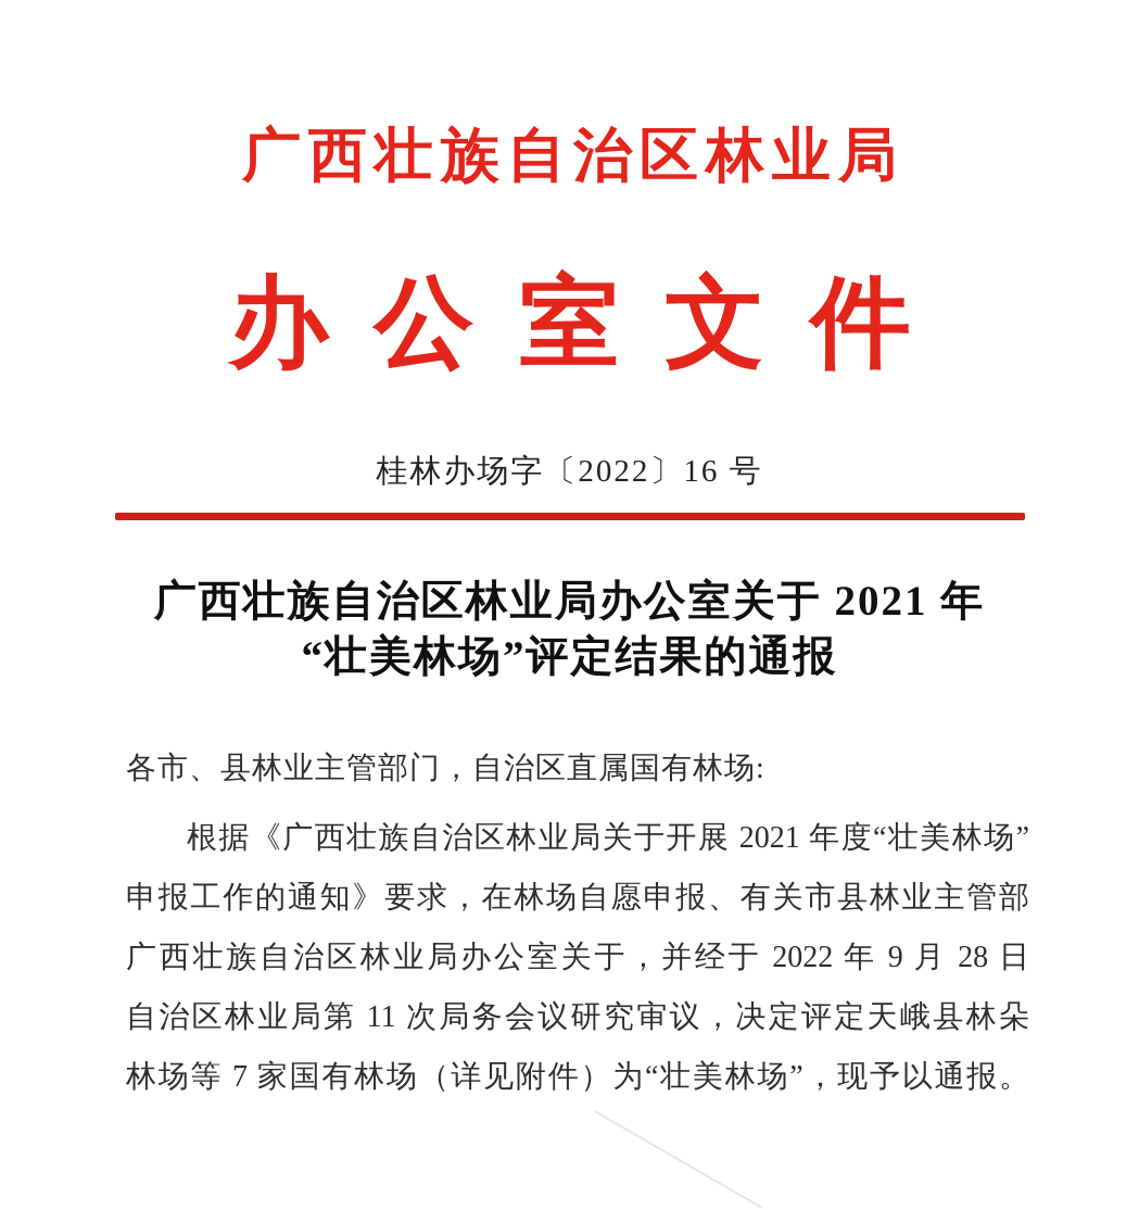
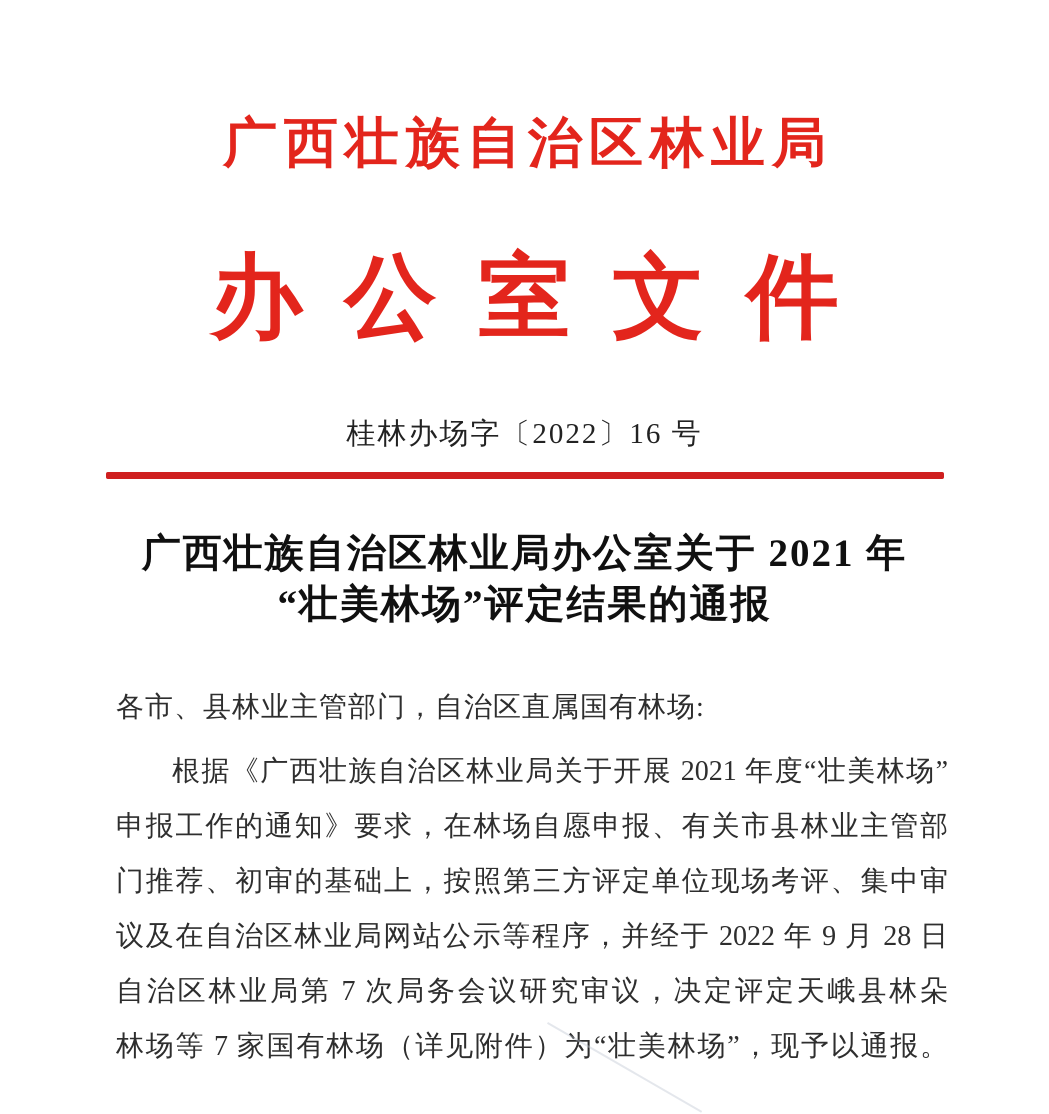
  广西壮族自治区林业局
  办公室文件
  桂林办场字〔2022〕16 号
  广西壮族自治区林业局办公室关于 2021 年
  “壮美林场”评定结果的通报
  各市、县林业主管部门，自治区直属国有林场:
  根据《广西壮族自治区林业局关于开展 2021 年度“壮美林场”
  申报工作的通知》要求，在林场自愿申报、有关市县林业主管部
+ 门推荐、初审的基础上，按照第三方评定单位现场考评、集中审
- 广西壮族自治区林业局办公室关于，并经于 2022 年 9 月 28 日
+ 议及在自治区林业局网站公示等程序，并经于 2022 年 9 月 28 日
- 自治区林业局第 11 次局务会议研究审议，决定评定天峨县林朵
+ 自治区林业局第 7 次局务会议研究审议，决定评定天峨县林朵
  林场等 7 家国有林场（详见附件）为“壮美林场”，现予以通报。
